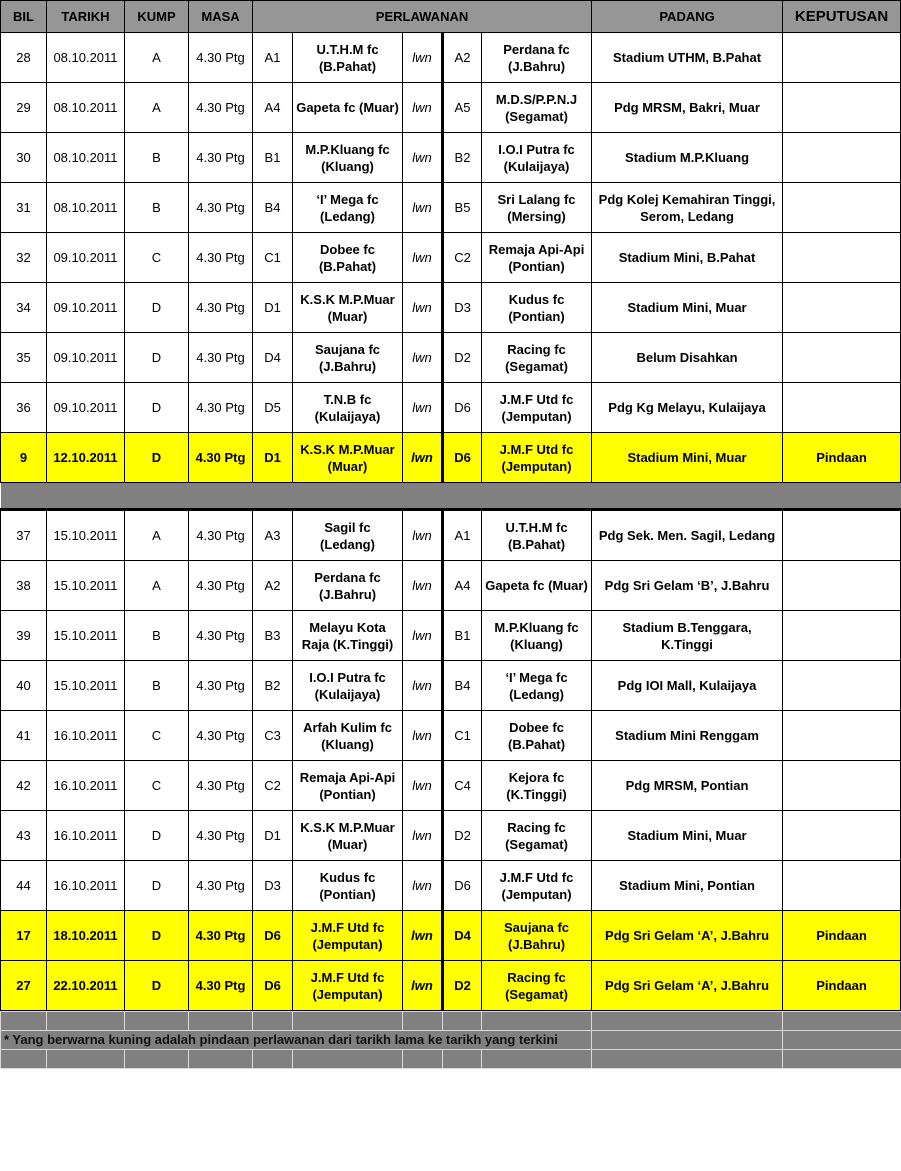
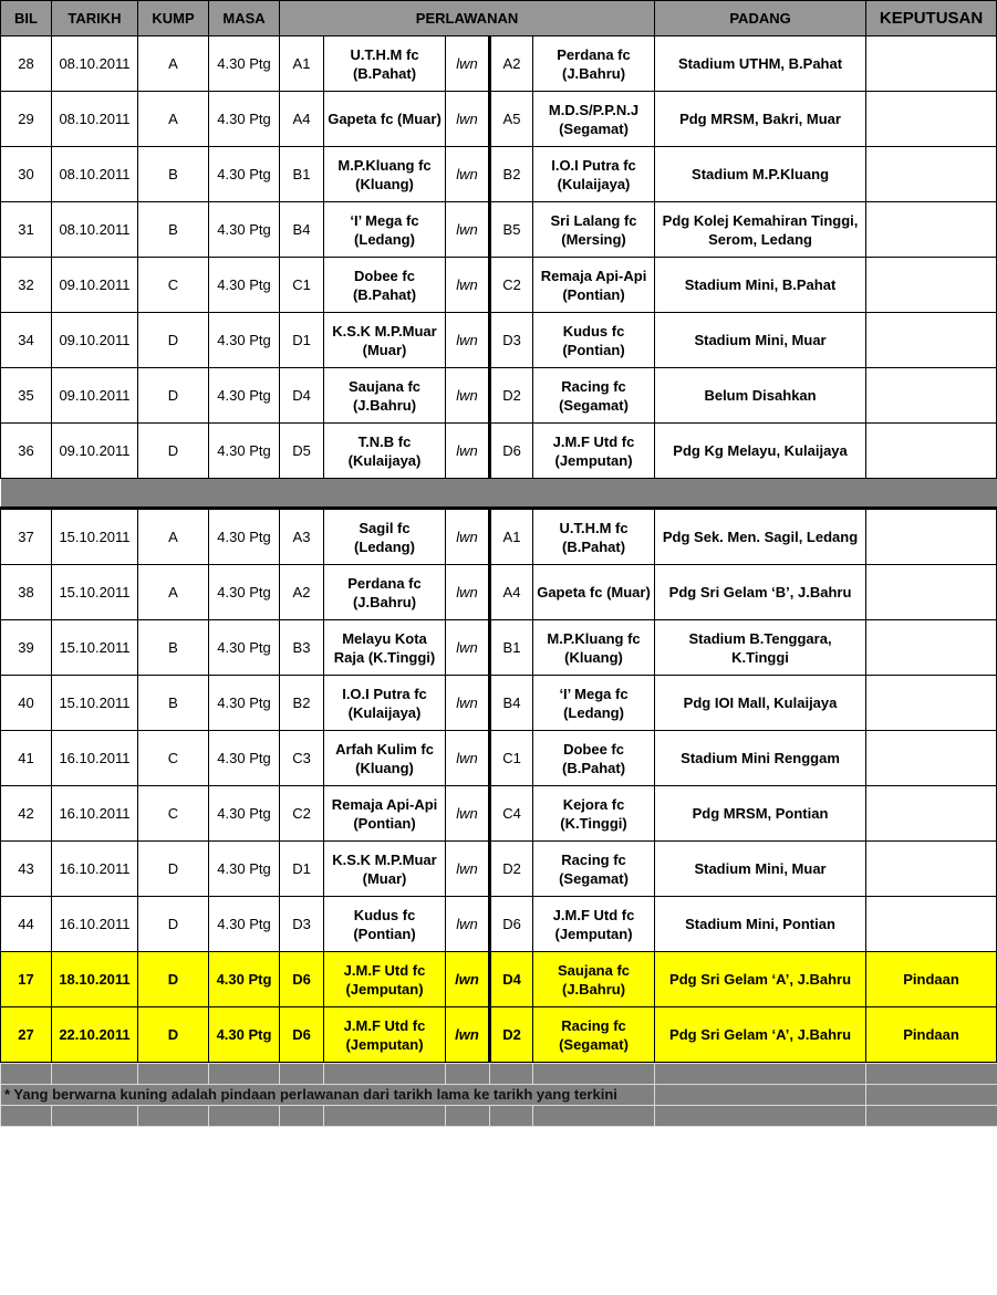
  BIL	TARIKH	KUMP	MASA	PERLAWANAN	PADANG	KEPUTUSAN
  28	08.10.2011	A	4.30 Ptg	A1	U.T.H.M fc(B.Pahat)	lwn	A2	Perdana fc(J.Bahru)	Stadium UTHM, B.Pahat
  29	08.10.2011	A	4.30 Ptg	A4	Gapeta fc (Muar)	lwn	A5	M.D.S/P.P.N.J(Segamat)	Pdg MRSM, Bakri, Muar
  30	08.10.2011	B	4.30 Ptg	B1	M.P.Kluang fc(Kluang)	lwn	B2	I.O.I Putra fc(Kulaijaya)	Stadium M.P.Kluang
  31	08.10.2011	B	4.30 Ptg	B4	‘I’ Mega fc(Ledang)	lwn	B5	Sri Lalang fc(Mersing)	Pdg Kolej Kemahiran Tinggi,Serom, Ledang
  32	09.10.2011	C	4.30 Ptg	C1	Dobee fc(B.Pahat)	lwn	C2	Remaja Api-Api(Pontian)	Stadium Mini, B.Pahat
  34	09.10.2011	D	4.30 Ptg	D1	K.S.K M.P.Muar(Muar)	lwn	D3	Kudus fc(Pontian)	Stadium Mini, Muar
  35	09.10.2011	D	4.30 Ptg	D4	Saujana fc(J.Bahru)	lwn	D2	Racing fc(Segamat)	Belum Disahkan
  36	09.10.2011	D	4.30 Ptg	D5	T.N.B fc(Kulaijaya)	lwn	D6	J.M.F Utd fc(Jemputan)	Pdg Kg Melayu, Kulaijaya
- 9	12.10.2011	D	4.30 Ptg	D1	K.S.K M.P.Muar(Muar)	lwn	D6	J.M.F Utd fc(Jemputan)	Stadium Mini, Muar	Pindaan
  37	15.10.2011	A	4.30 Ptg	A3	Sagil fc(Ledang)	lwn	A1	U.T.H.M fc(B.Pahat)	Pdg Sek. Men. Sagil, Ledang
  38	15.10.2011	A	4.30 Ptg	A2	Perdana fc(J.Bahru)	lwn	A4	Gapeta fc (Muar)	Pdg Sri Gelam ‘B’, J.Bahru
  39	15.10.2011	B	4.30 Ptg	B3	Melayu KotaRaja (K.Tinggi)	lwn	B1	M.P.Kluang fc(Kluang)	Stadium B.Tenggara,K.Tinggi
  40	15.10.2011	B	4.30 Ptg	B2	I.O.I Putra fc(Kulaijaya)	lwn	B4	‘I’ Mega fc(Ledang)	Pdg IOI Mall, Kulaijaya
  41	16.10.2011	C	4.30 Ptg	C3	Arfah Kulim fc(Kluang)	lwn	C1	Dobee fc(B.Pahat)	Stadium Mini Renggam
  42	16.10.2011	C	4.30 Ptg	C2	Remaja Api-Api(Pontian)	lwn	C4	Kejora fc(K.Tinggi)	Pdg MRSM, Pontian
  43	16.10.2011	D	4.30 Ptg	D1	K.S.K M.P.Muar(Muar)	lwn	D2	Racing fc(Segamat)	Stadium Mini, Muar
  44	16.10.2011	D	4.30 Ptg	D3	Kudus fc(Pontian)	lwn	D6	J.M.F Utd fc(Jemputan)	Stadium Mini, Pontian
  17	18.10.2011	D	4.30 Ptg	D6	J.M.F Utd fc(Jemputan)	lwn	D4	Saujana fc(J.Bahru)	Pdg Sri Gelam ‘A’, J.Bahru	Pindaan
  27	22.10.2011	D	4.30 Ptg	D6	J.M.F Utd fc(Jemputan)	lwn	D2	Racing fc(Segamat)	Pdg Sri Gelam ‘A’, J.Bahru	Pindaan
  * Yang berwarna kuning adalah pindaan perlawanan dari tarikh lama ke tarikh yang terkini
